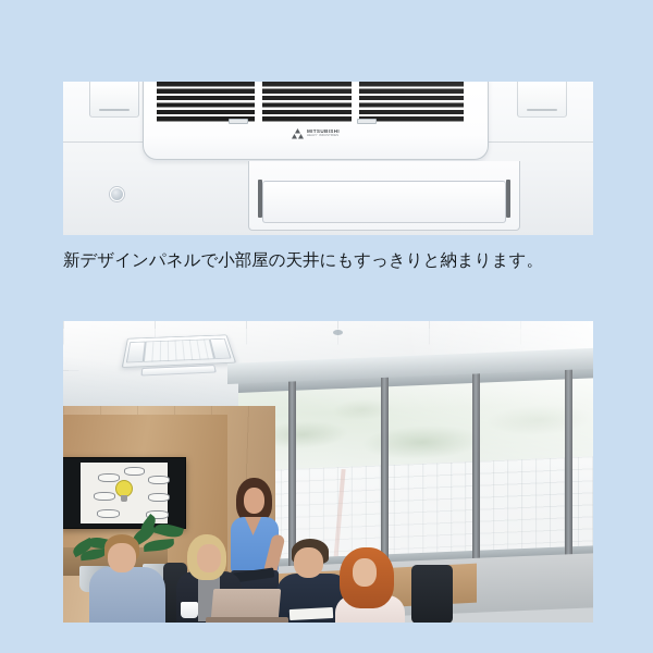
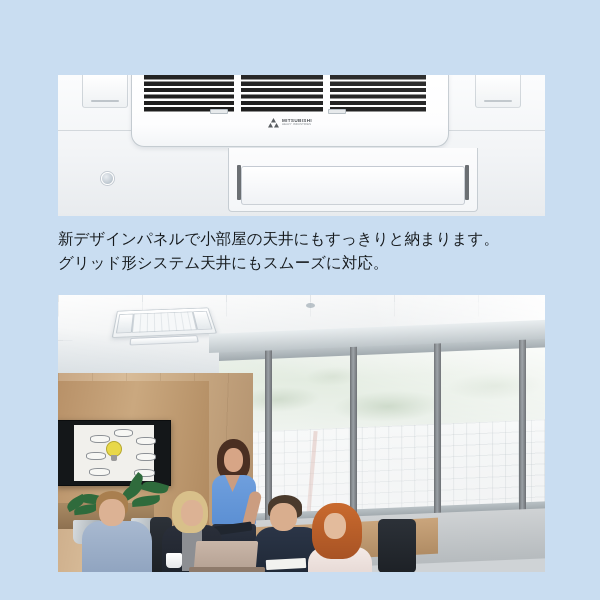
  新デザインパネルで小部屋の天井にもすっきりと納まります。
+ グリッド形システム天井にもスムーズに対応。
